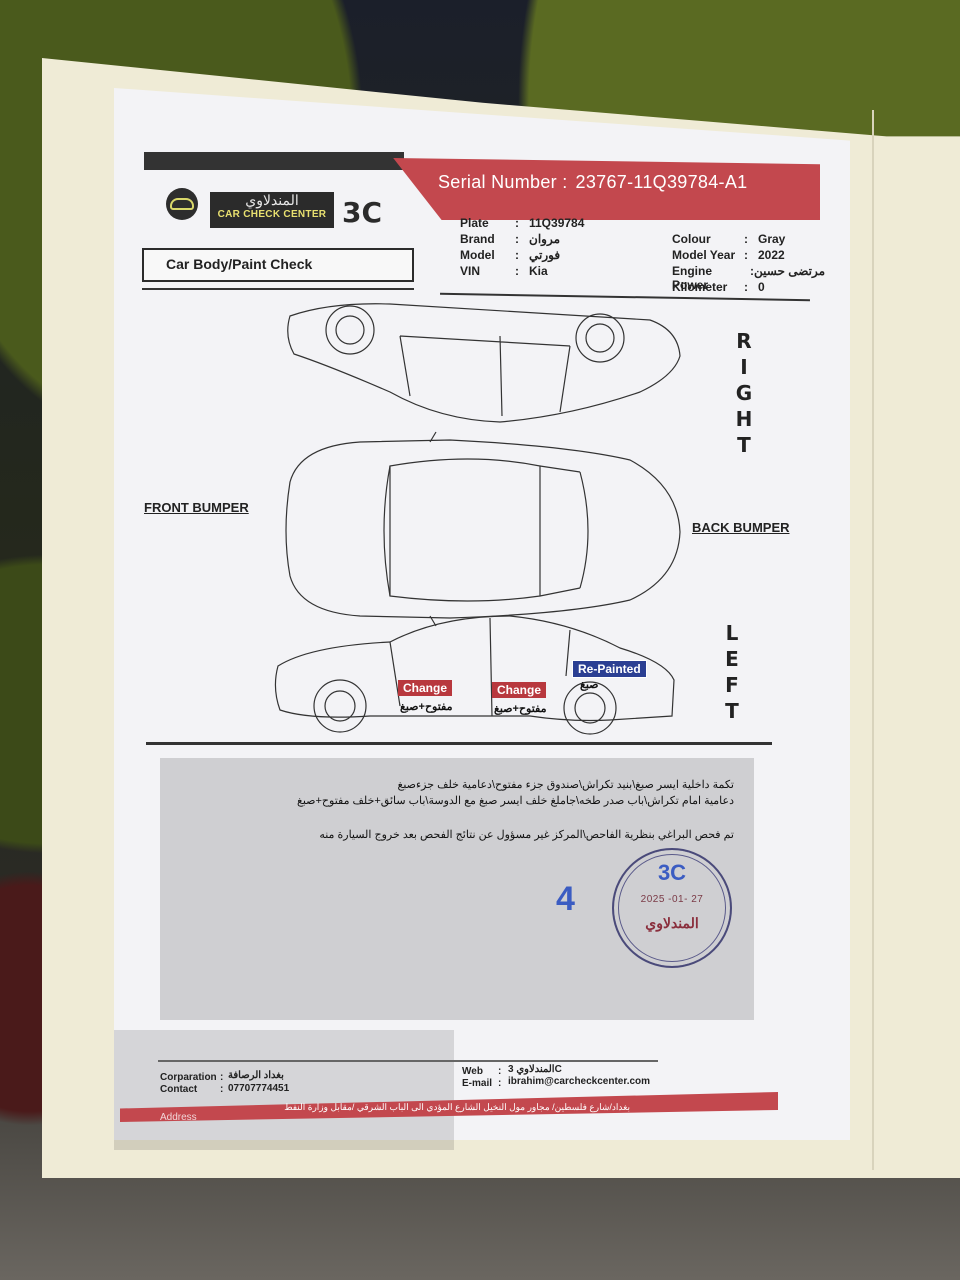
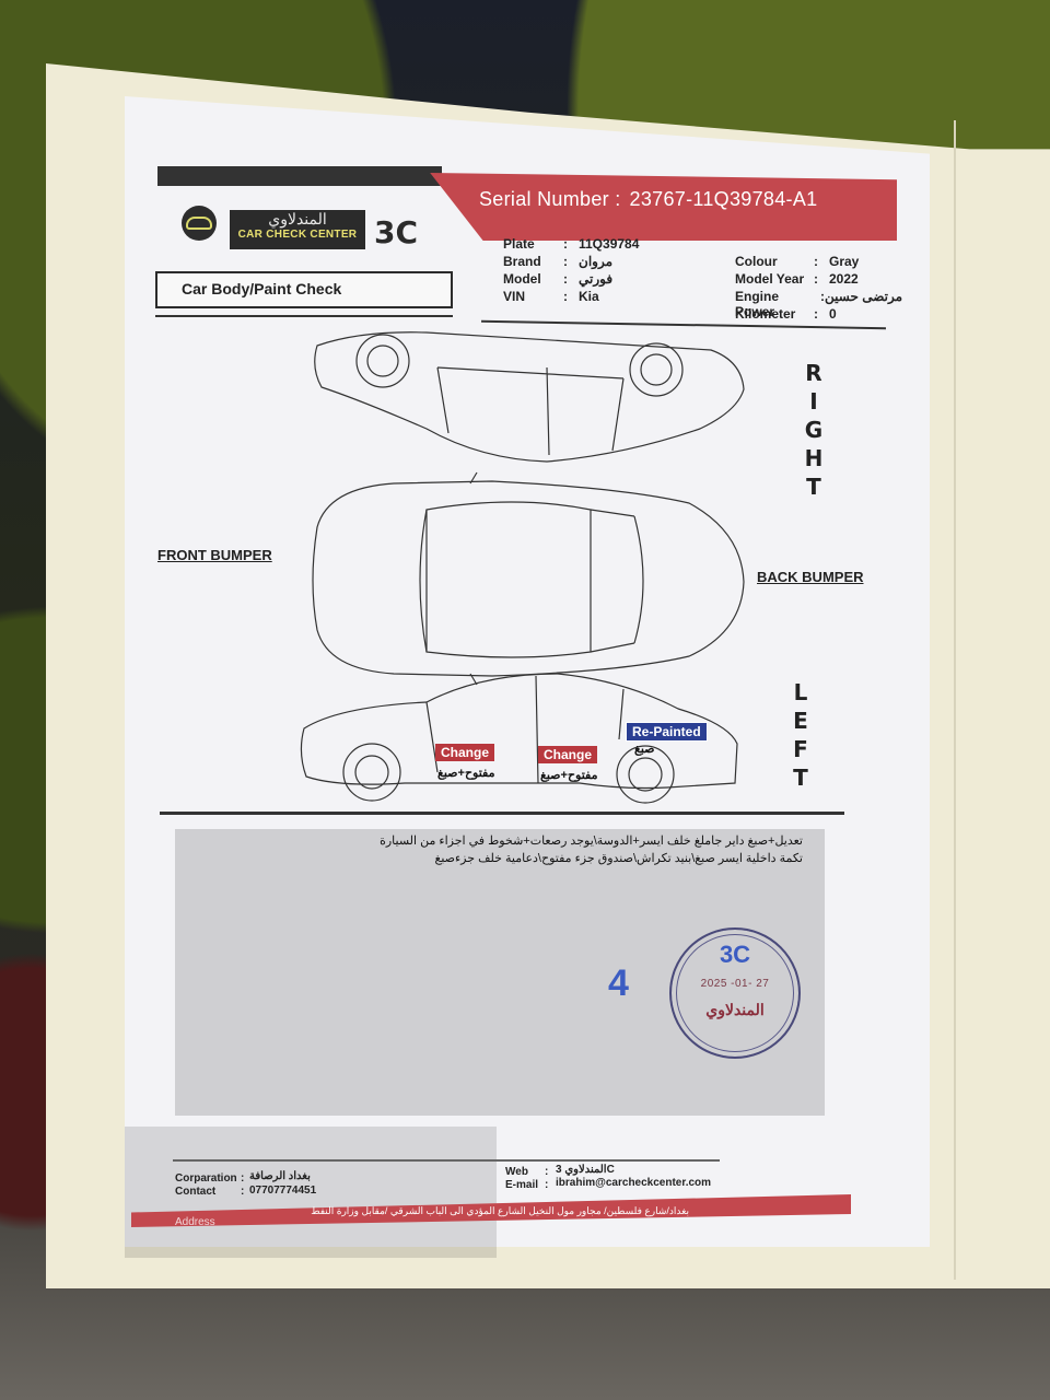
  Serial Number : 23767-11Q39784-A1
  المندلاوي
  CAR CHECK CENTER
  3C
  Car Body/Paint Check
  Plate
  :
  11Q39784
  Brand
  :
  مروان
  Model
  :
  فورتي
  VIN
  :
  Kia
  Colour
  :
  Gray
  Model Year
  :
  2022
  Engine Power
  :
  مرتضى حسين
  Kilometer
  :
  0
  R
  I
  G
  H
  T
  L
  E
  F
  T
  FRONT BUMPER
  BACK BUMPER
  Change
  مفتوح+صبغ
  Change
  مفتوح+صبغ
  Re-Painted
  صبغ
+ تعديل+صبغ داير جاملغ خلف ايسر+الدوسة\يوجد رصعات+شخوط في اجزاء من السيارة
  تكمة داخلية ايسر صبغ\بنيد تكراش\صندوق جزء مفتوح\دعامية خلف جزءصبغ
- دعامية امام تكراش\باب صدر طخه\جاملغ خلف ايسر صبغ مع الدوسة\باب سائق+خلف مفتوح+صبغ
- تم فحص البراغي بنظرية الفاحص\المركز غير مسؤول عن نتائج الفحص بعد خروج السيارة منه
  4
  3C
  2025 -01- 27
  المندلاوي
  Corparation
  :
  بغداد الرصافة
  Contact
  :
  07707774451
  Web
  :
  المندلاوي 3C
  E-mail
  :
  ibrahim@carcheckcenter.com
  Address
  بغداد/شارع فلسطين/ مجاور مول النخيل الشارع المؤدي الى الباب الشرقي /مقابل وزارة النفط
